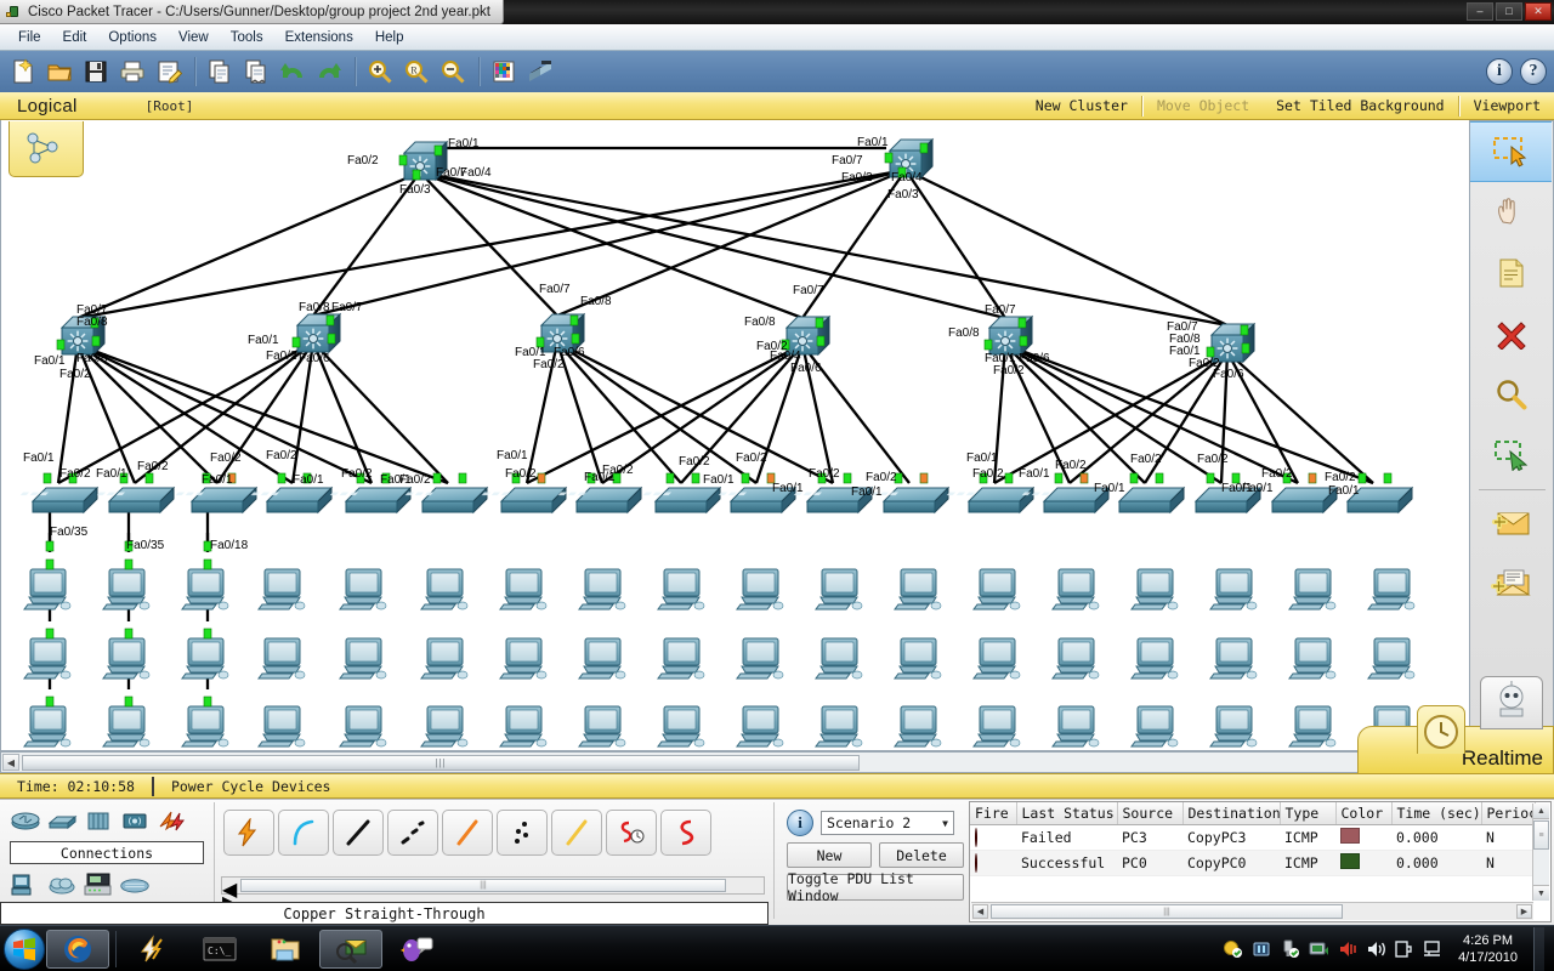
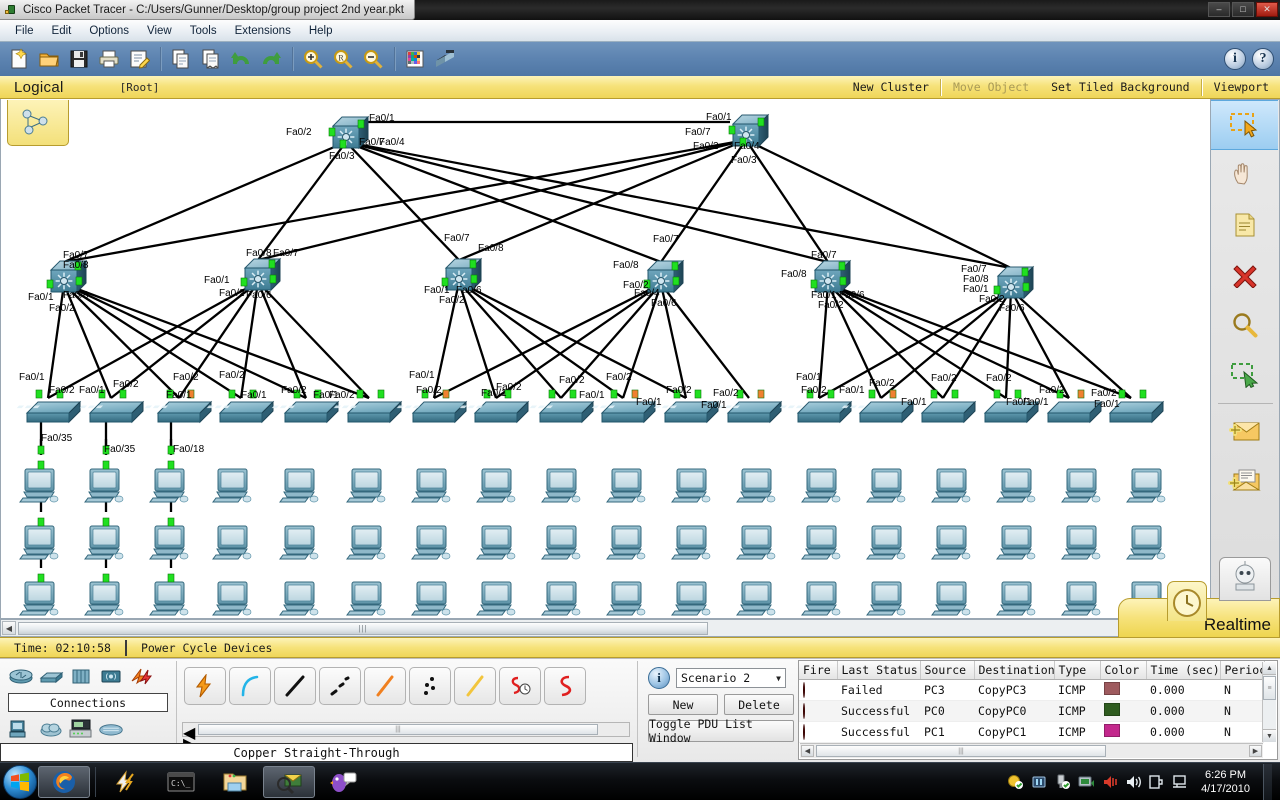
  Cisco Packet Tracer - C:/Users/Gunner/Desktop/group project 2nd year.pkt
  –
  □
  ✕
  File
  Edit
  Options
  View
  Tools
  Extensions
  Help
  R
  i
  ?
  Logical
  [Root]
  New Cluster
  Move Object
  Set Tiled Background
  Viewport
  Fa0/2
  Fa0/1
  Fa0/7
  Fa0/4
  Fa0/3
  Fa0/1
  Fa0/7
  Fa0/2
  Fa0/4
  Fa0/3
  Fa0/7
  Fa0/8
  Fa0/1
  Fa0/6
  Fa0/2
  Fa0/8
  Fa0/7
  Fa0/1
  Fa0/6
  Fa0/2
  Fa0/7
  Fa0/8
  Fa0/1
  Fa0/6
  Fa0/2
  Fa0/7
  Fa0/8
  Fa0/4
  Fa0/6
  Fa0/2
  Fa0/7
  Fa0/8
  Fa0/1
  Fa0/6
  Fa0/2
  Fa0/7
  Fa0/8
  Fa0/1
  Fa0/6
  Fa0/2
  Fa0/1
  Fa0/2
  Fa0/1
  Fa0/2
  Fa0/1
  Fa0/2
  Fa0/2
  Fa0/1
  Fa0/2
  Fa0/1
  Fa0/2
  Fa0/1
  Fa0/2
  Fa0/1
  Fa0/2
  Fa0/1
  Fa0/2
  Fa0/2
  Fa0/1
  Fa0/2
  Fa0/1
  Fa0/2
  Fa0/1
  Fa0/2
  Fa0/1
  Fa0/2
  Fa0/1
  Fa0/2
  Fa0/2
  Fa0/1
  Fa0/2
  Fa0/1
  Fa0/2
  Fa0/1
  Fa0/35
  Fa0/35
  Fa0/18
  ◀
  |||
  Realtime
  Time: 02:10:58
  Power Cycle Devices
  Connections
  ◀
  Copper Straight-Through
  i
  Scenario 2
  ▼
  New
  Delete
  Toggle PDU List Window
  Fire	Last Status	Source	Destination	Type	Color	Time (sec)	Perio
  	Failed	PC3	CopyPC3	ICMP		0.000	N
  	Successful	PC0	CopyPC0	ICMP		0.000	N
+ 	Successful	PC1	CopyPC1	ICMP		0.000	N
  C:\_
- 4:26 PM
+ 6:26 PM
  4/17/2010
